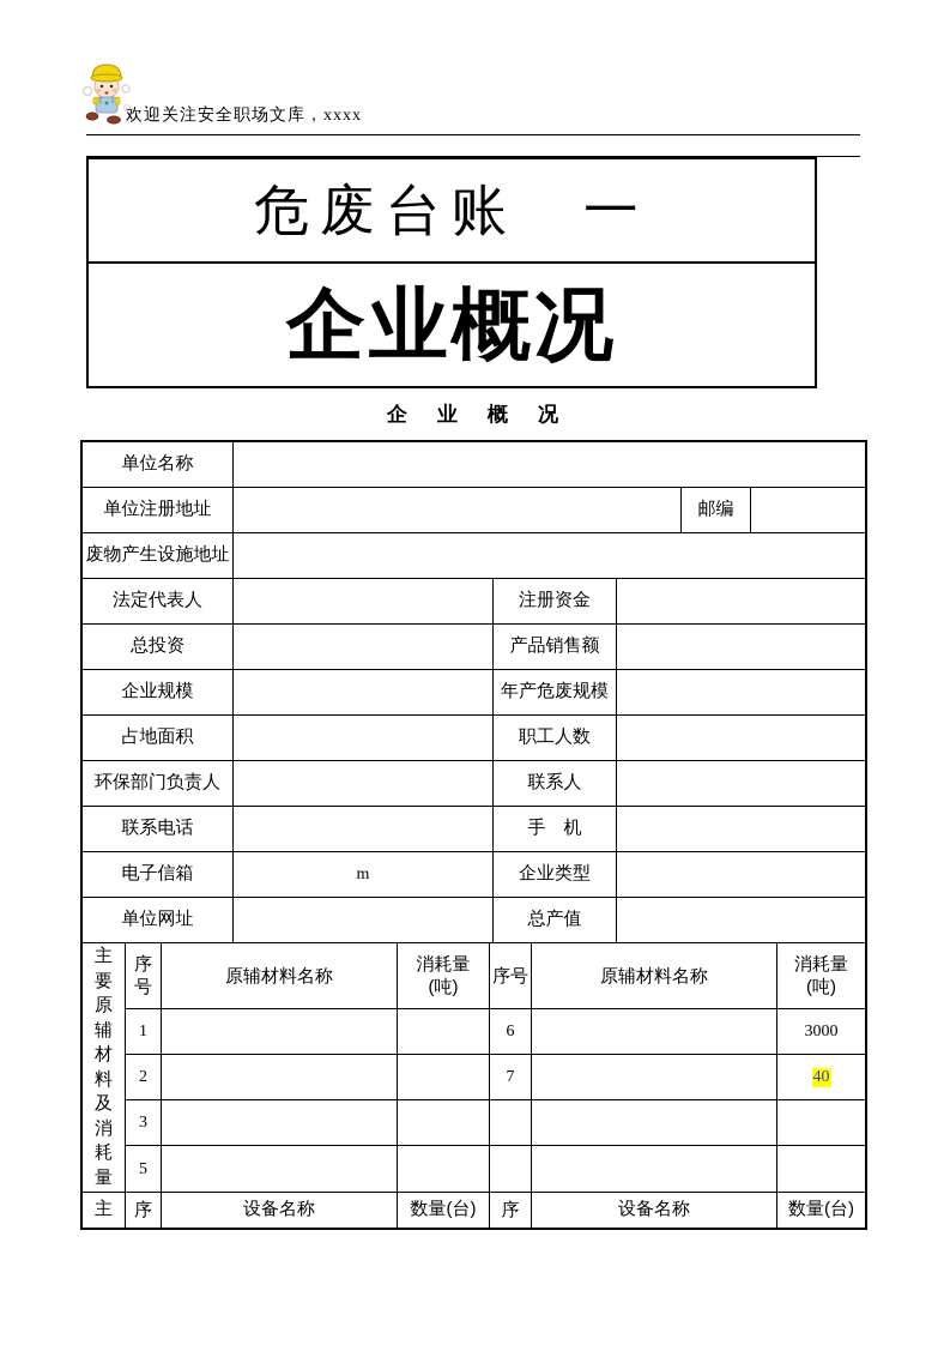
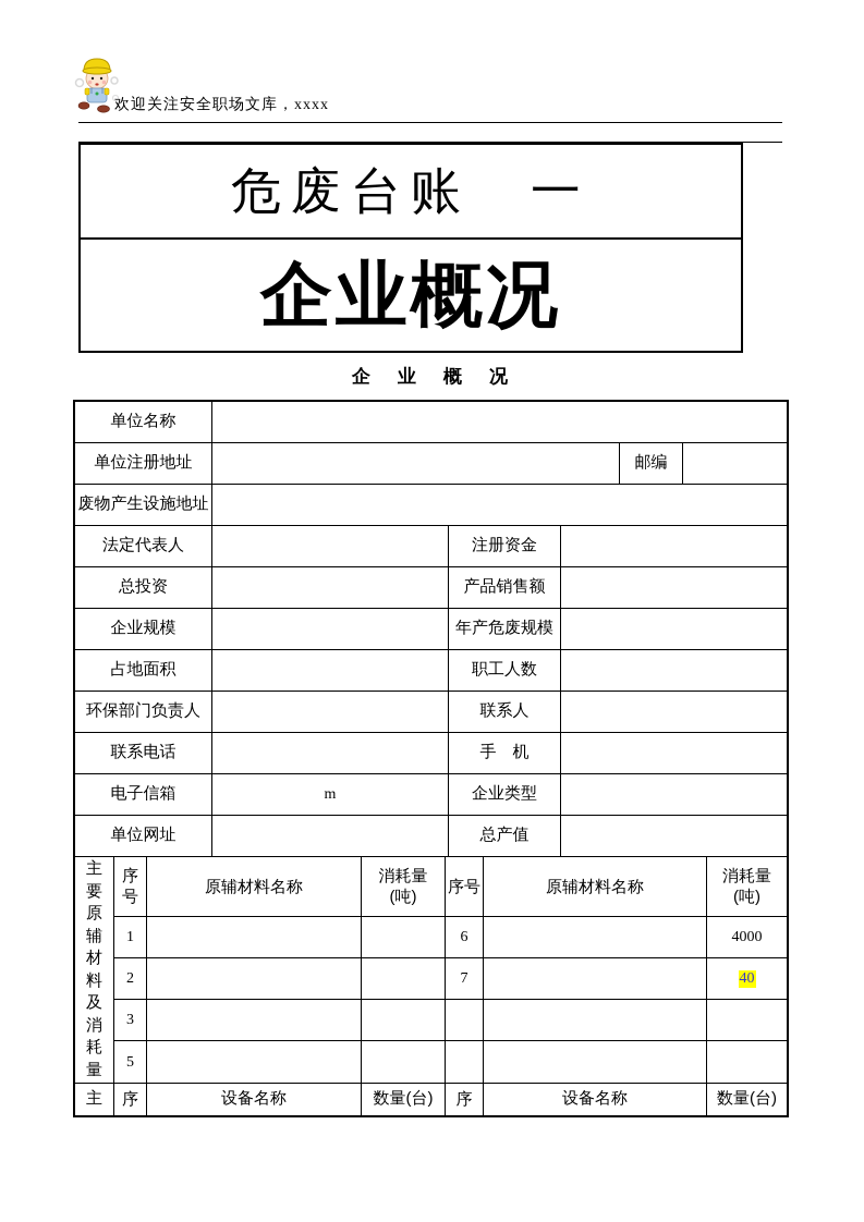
  欢迎关注安全职场文库，xxxx
  危废台账 一
  企业概况
  企 业 概 况
  单位名称
  单位注册地址
  邮编
  废物产生设施地址
  法定代表人
  注册资金
  总投资
  产品销售额
  企业规模
  年产危废规模
  占地面积
  职工人数
  环保部门负责人
  联系人
  联系电话
  手 机
  电子信箱
  m
  企业类型
  单位网址
  总产值
  主要原辅材料及消耗量
  序号
  原辅材料名称
  消耗量
  (吨)
  序号
  原辅材料名称
  消耗量
  (吨)
  1
  6
- 3000
+ 4000
  2
  7
  40
  3
  5
  主
  序
  设备名称
  数量(台)
  序
  设备名称
  数量(台)
